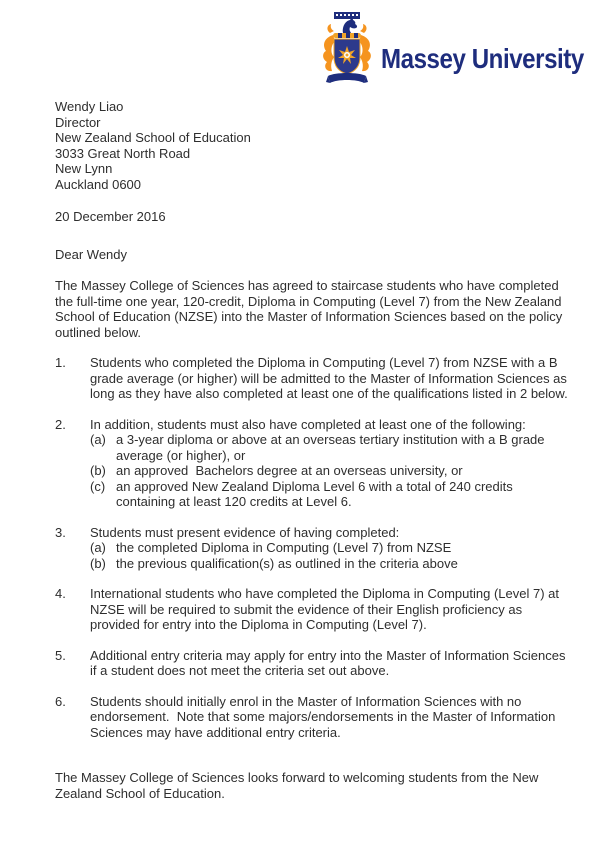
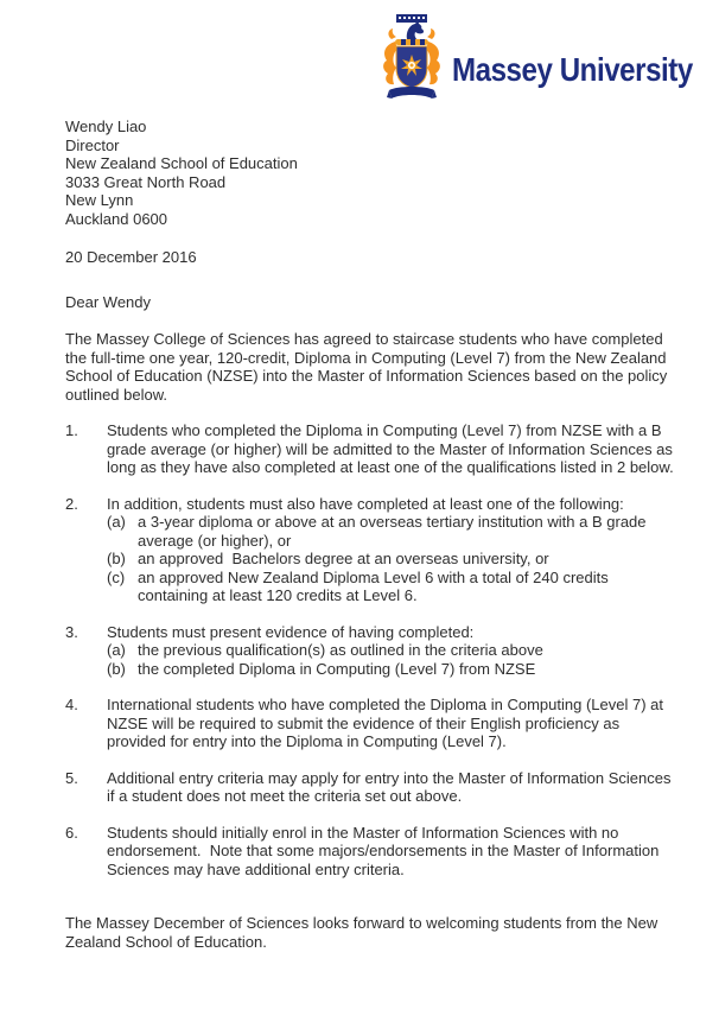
  Massey University
  Wendy Liao
  Director
  New Zealand School of Education
  3033 Great North Road
  New Lynn
  Auckland 0600
  20 December 2016
  Dear Wendy
  The Massey College of Sciences has agreed to staircase students who have completed the full-time one year, 120-credit, Diploma in Computing (Level 7) from the New Zealand School of Education (NZSE) into the Master of Information Sciences based on the policy outlined below.
  1.
  Students who completed the Diploma in Computing (Level 7) from NZSE with a B grade average (or higher) will be admitted to the Master of Information Sciences as long as they have also completed at least one of the qualifications listed in 2 below.
  2.
  In addition, students must also have completed at least one of the following:
  (a)
  a 3-year diploma or above at an overseas tertiary institution with a B grade average (or higher), or
  (b)
  an approved Bachelors degree at an overseas university, or
  (c)
  an approved New Zealand Diploma Level 6 with a total of 240 credits containing at least 120 credits at Level 6.
  3.
  Students must present evidence of having completed:
  (a)
- the completed Diploma in Computing (Level 7) from NZSE
+ the previous qualification(s) as outlined in the criteria above
  (b)
- the previous qualification(s) as outlined in the criteria above
+ the completed Diploma in Computing (Level 7) from NZSE
  4.
  International students who have completed the Diploma in Computing (Level 7) at NZSE will be required to submit the evidence of their English proficiency as provided for entry into the Diploma in Computing (Level 7).
  5.
  Additional entry criteria may apply for entry into the Master of Information Sciences if a student does not meet the criteria set out above.
  6.
  Students should initially enrol in the Master of Information Sciences with no endorsement. Note that some majors/endorsements in the Master of Information Sciences may have additional entry criteria.
- The Massey College of Sciences looks forward to welcoming students from the New Zealand School of Education.
+ The Massey December of Sciences looks forward to welcoming students from the New Zealand School of Education.
